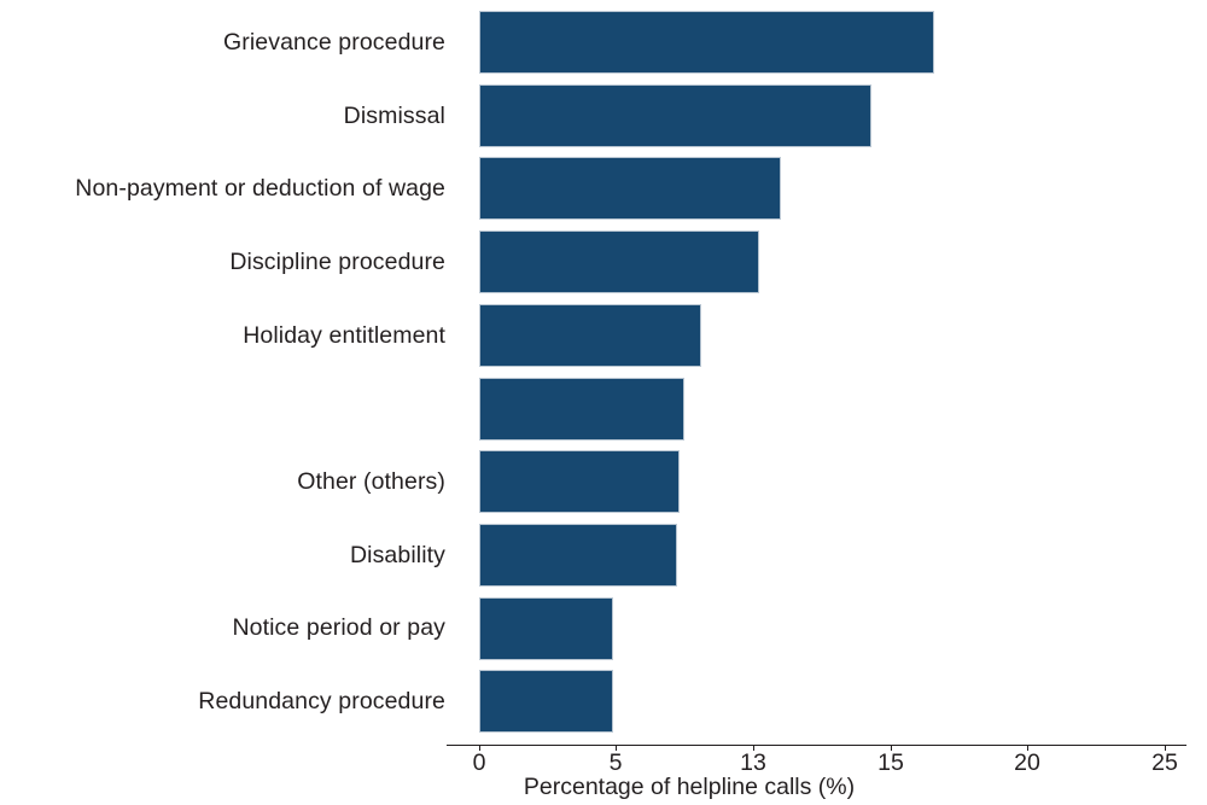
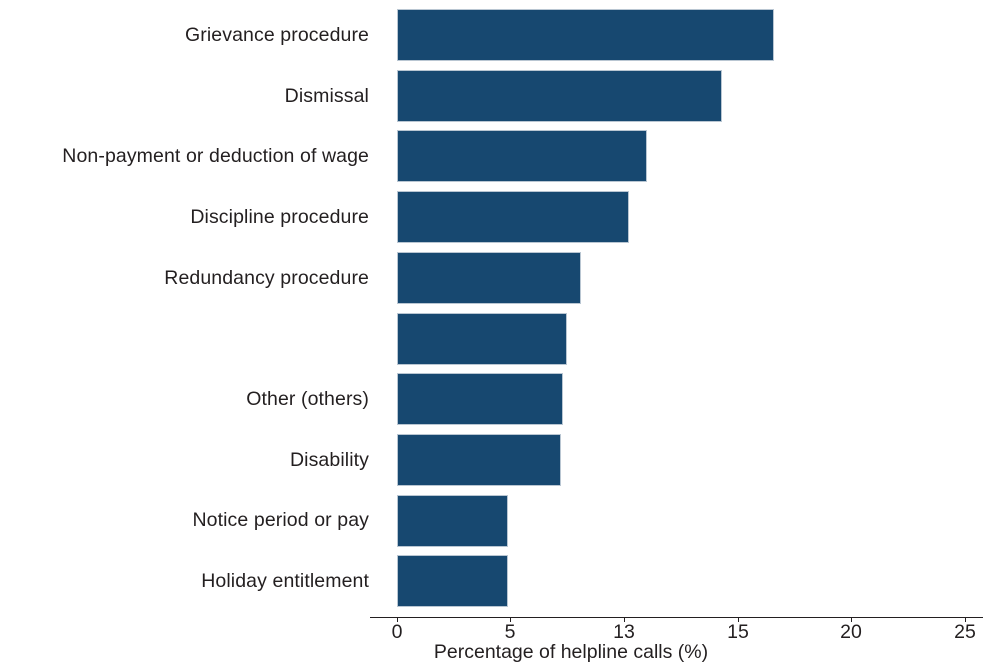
  Grievance procedure
  Dismissal
  Non-payment or deduction of wage
  Discipline procedure
- Holiday entitlement
+ Redundancy procedure
  Other (others)
  Disability
  Notice period or pay
- Redundancy procedure
+ Holiday entitlement
  0
  5
  13
  15
  20
  25
  Percentage of helpline calls (%)
